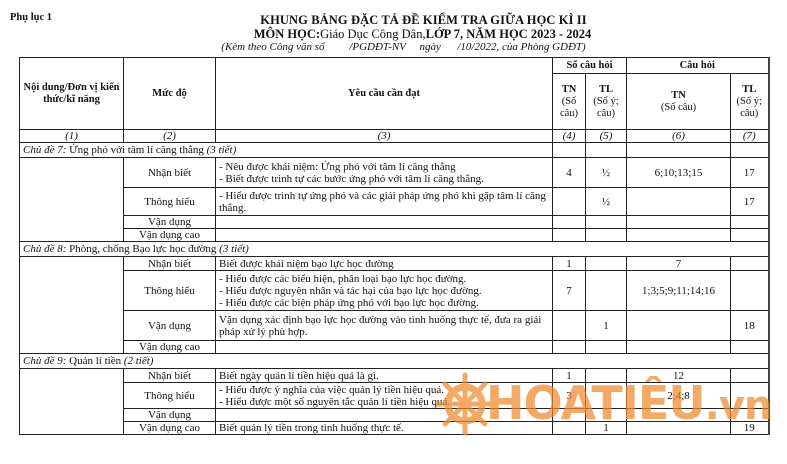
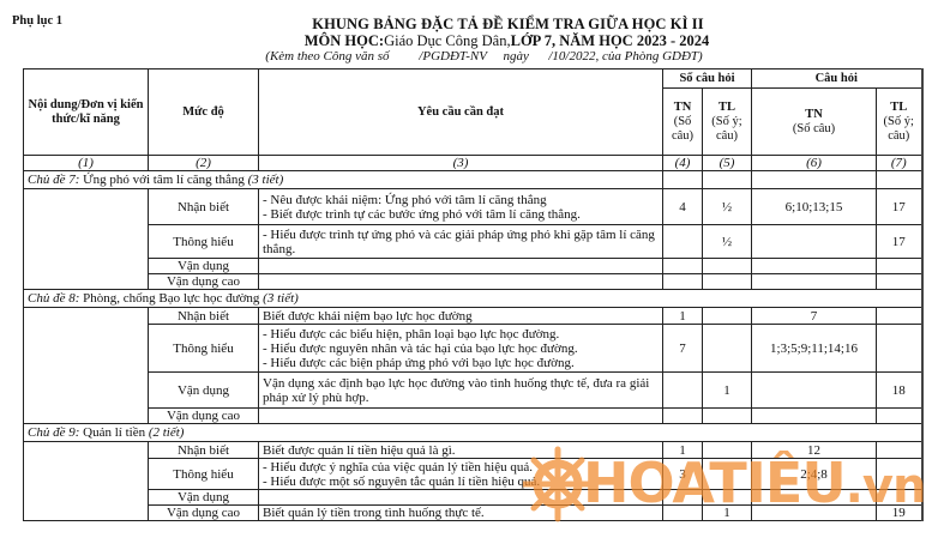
  Phụ lục 1
  KHUNG BẢNG ĐẶC TẢ ĐỀ KIỂM TRA GIỮA HỌC KÌ II
  MÔN HỌC: Giáo Dục Công Dân, LỚP 7, NĂM HỌC 2023 - 2024
  (Kèm theo Công văn số /PGDĐT-NV ngày /10/2022, của Phòng GDĐT)
  Nội dung/Đơn vị kiến thức/kĩ năng	Mức độ	Yêu cầu cần đạt	Số câu hỏi	Câu hỏi
  TN(Số câu)	TL(Số ý; câu)	TN(Số câu)	TL(Số ý; câu)
  (1)	(2)	(3)	(4)	(5)	(6)	(7)
  Chủ đề 7: Ứng phó với tâm lí căng thẳng (3 tiết)
  	Nhận biết	- Nêu được khái niệm: Ứng phó với tâm lí căng thẳng- Biết được trình tự các bước ứng phó với tâm lí căng thẳng.	4	½	6;10;13;15	17
  Thông hiểu	- Hiểu được trình tự ứng phó và các giải pháp ứng phó khi gặp tâm lí căng thẳng.		½		17
  Vận dụng
  Vận dụng cao
  Chủ đề 8: Phòng, chống Bạo lực học đường (3 tiết)
  	Nhận biết	Biết được khái niệm bạo lực học đường	1		7
  Thông hiểu	- Hiểu được các biểu hiện, phân loại bạo lực học đường.- Hiểu được nguyên nhân và tác hại của bạo lực học đường.- Hiểu được các biện pháp ứng phó với bạo lực học đường.	7		1;3;5;9;11;14;16
  Vận dụng	Vận dụng xác định bạo lực học đường vào tình huống thực tế, đưa ra giải pháp xử lý phù hợp.		1		18
  Vận dụng cao
  Chủ đề 9: Quản lí tiền (2 tiết)
- 	Nhận biết	Biết ngày quản lí tiền hiệu quả là gì.	1		12
+ 	Nhận biết	Biết được quản lí tiền hiệu quả là gì.	1		12
  Thông hiểu	- Hiểu được ý nghĩa của việc quản lý tiền hiệu quả.- Hiểu được một số nguyên tắc quản lí tiền hiệu quả.	3		2;4;8
  Vận dụng
  Vận dụng cao	Biết quản lý tiền trong tình huống thực tế.		1		19
  HOATIÊU.vn
